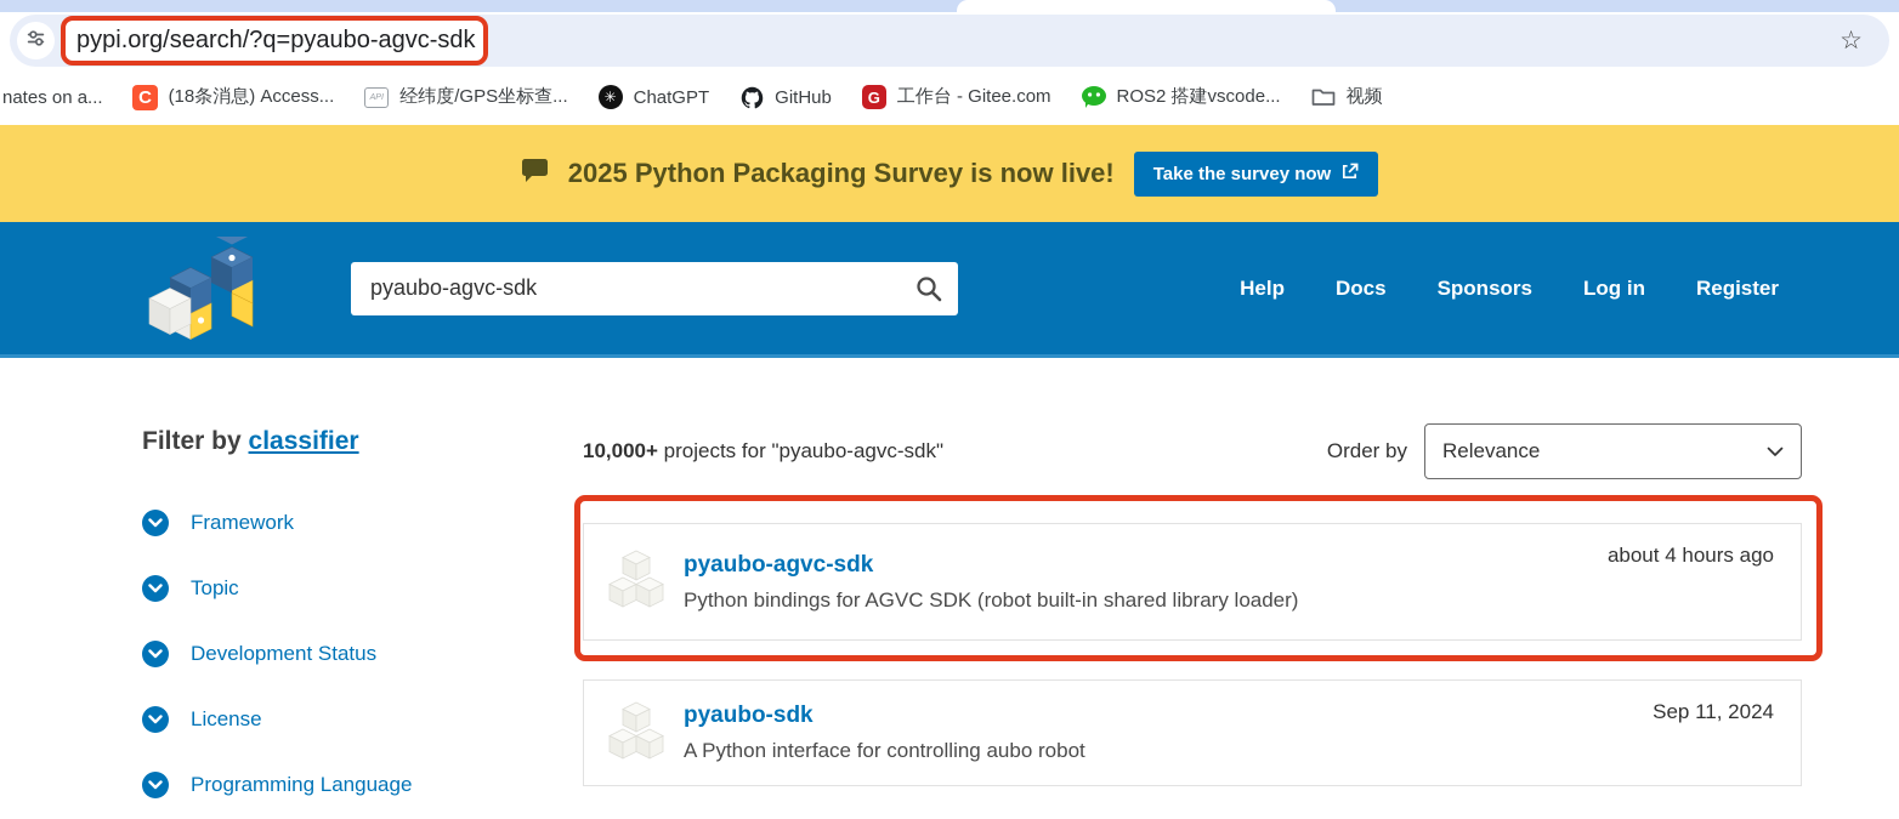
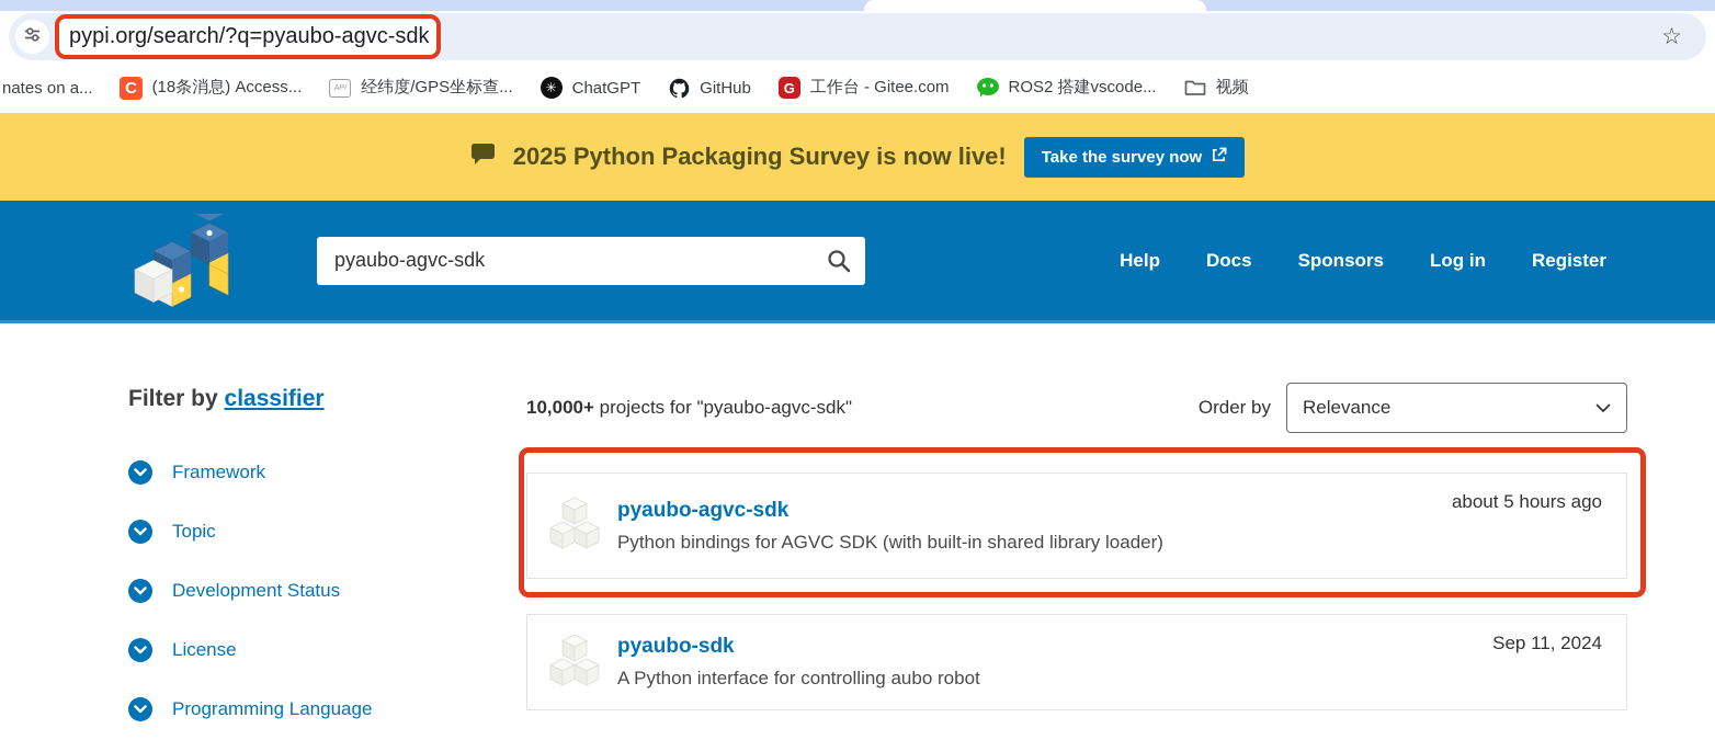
  pypi.org/search/?q=pyaubo-agvc-sdk
  ☆
  nates on a...
  C
  (18条消息) Access...
  经纬度/GPS坐标查...
  ✳
  ChatGPT
  GitHub
  G
  工作台 - Gitee.com
  ROS2 搭建vscode...
  视频
  2025 Python Packaging Survey is now live!
  Take the survey now
  pyaubo-agvc-sdk
  Help
  Docs
  Sponsors
  Log in
  Register
  Filter by classifier
  Framework
  Topic
  Development Status
  License
  Programming Language
  10,000+ projects for "pyaubo-agvc-sdk"
  Order by
  Relevance
  pyaubo-agvc-sdk
- Python bindings for AGVC SDK (robot built-in shared library loader)
+ Python bindings for AGVC SDK (with built-in shared library loader)
- about 4 hours ago
+ about 5 hours ago
  pyaubo-sdk
  A Python interface for controlling aubo robot
  Sep 11, 2024
